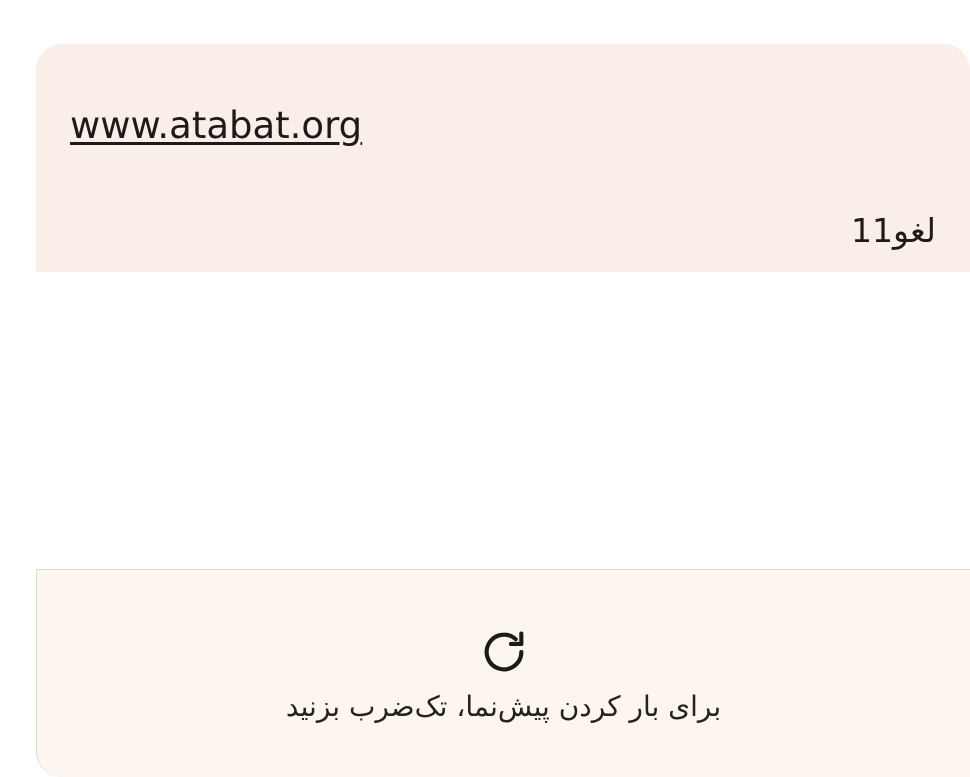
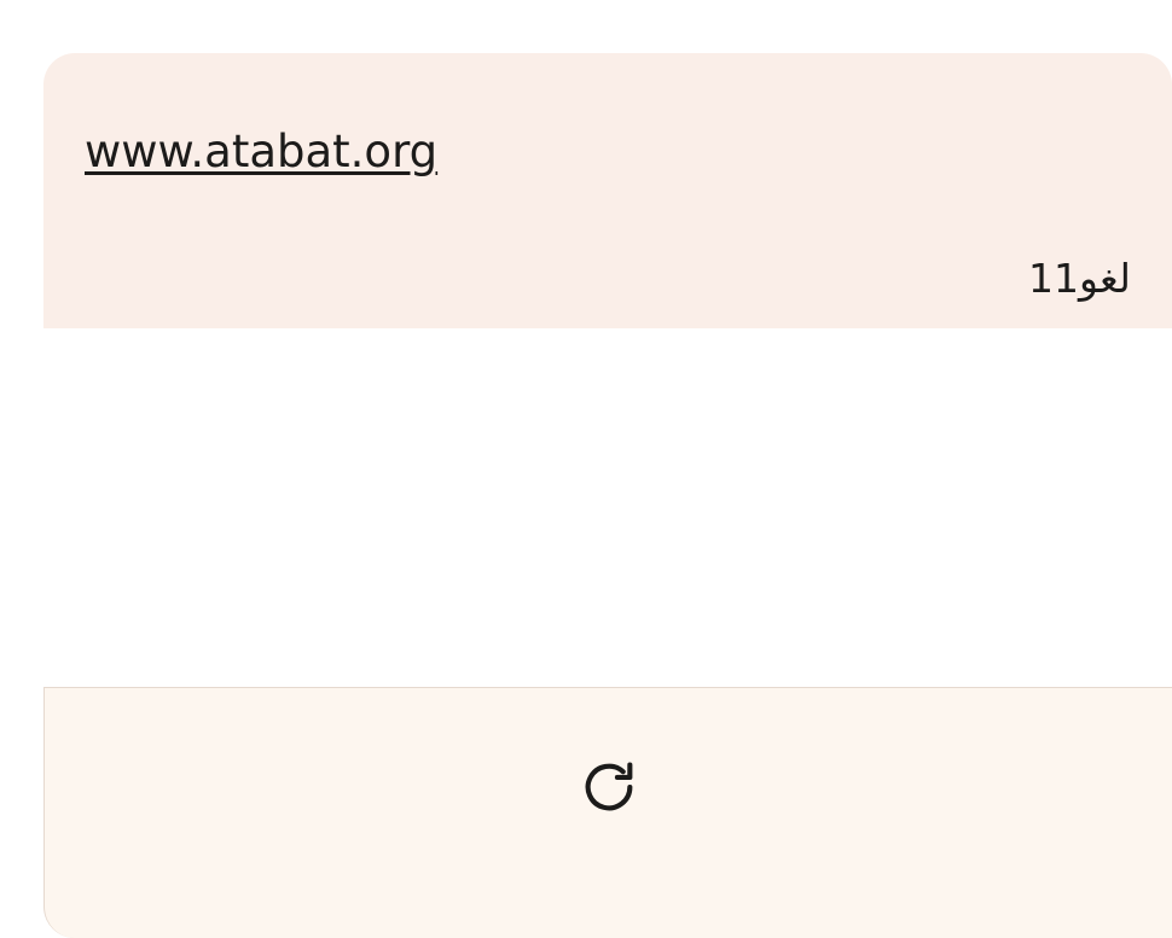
  www.atabat.org
  لغو11
- برای بار کردن پیشنما، تک‌ضرب بزنید
